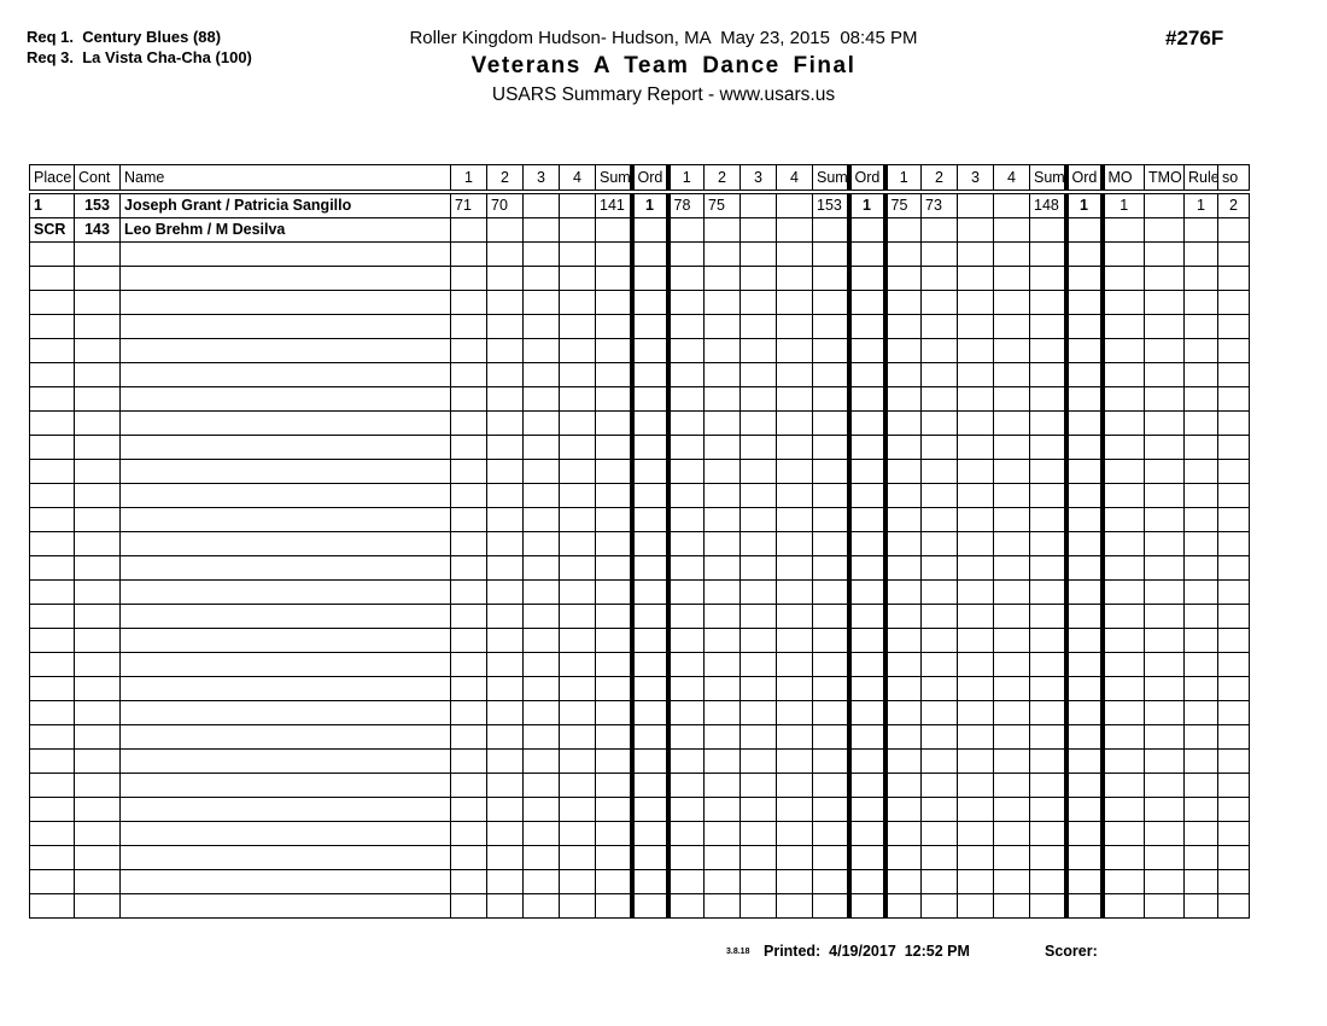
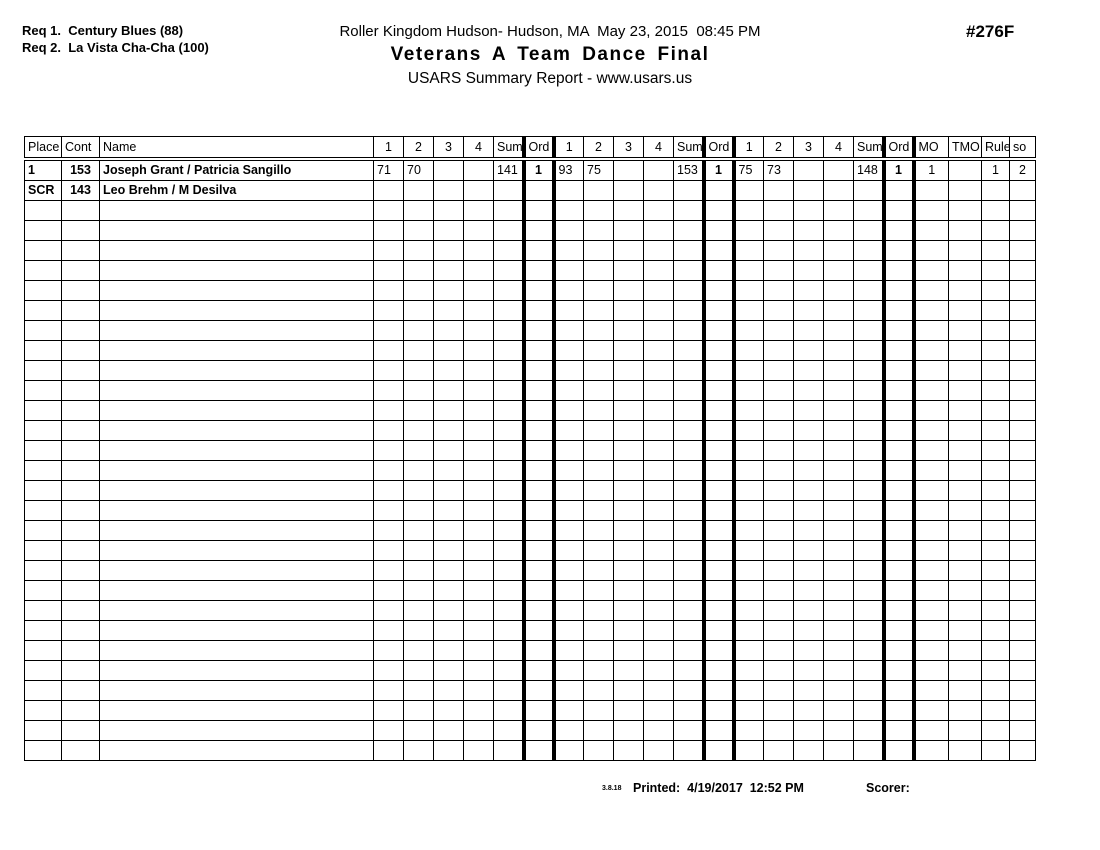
  Req 1. Century Blues (88)
- Req 3. La Vista Cha-Cha (100)
+ Req 2. La Vista Cha-Cha (100)
  Roller Kingdom Hudson- Hudson, MA May 23, 2015 08:45 PM
  Veterans A Team Dance Final
  USARS Summary Report - www.usars.us
  #276F
  Place	Cont	Name	1	2	3	4	Sum	Ord	1	2	3	4	Sum	Ord	1	2	3	4	Sum	Ord	MO	TMO	Rule	so
- 1	153	Joseph Grant / Patricia Sangillo	71	70			141	1	78	75			153	1	75	73			148	1	1		1	2
+ 1	153	Joseph Grant / Patricia Sangillo	71	70			141	1	93	75			153	1	75	73			148	1	1		1	2
  SCR	143	Leo Brehm / M Desilva
  Printed: 4/19/2017 12:52 PM
  Scorer:
